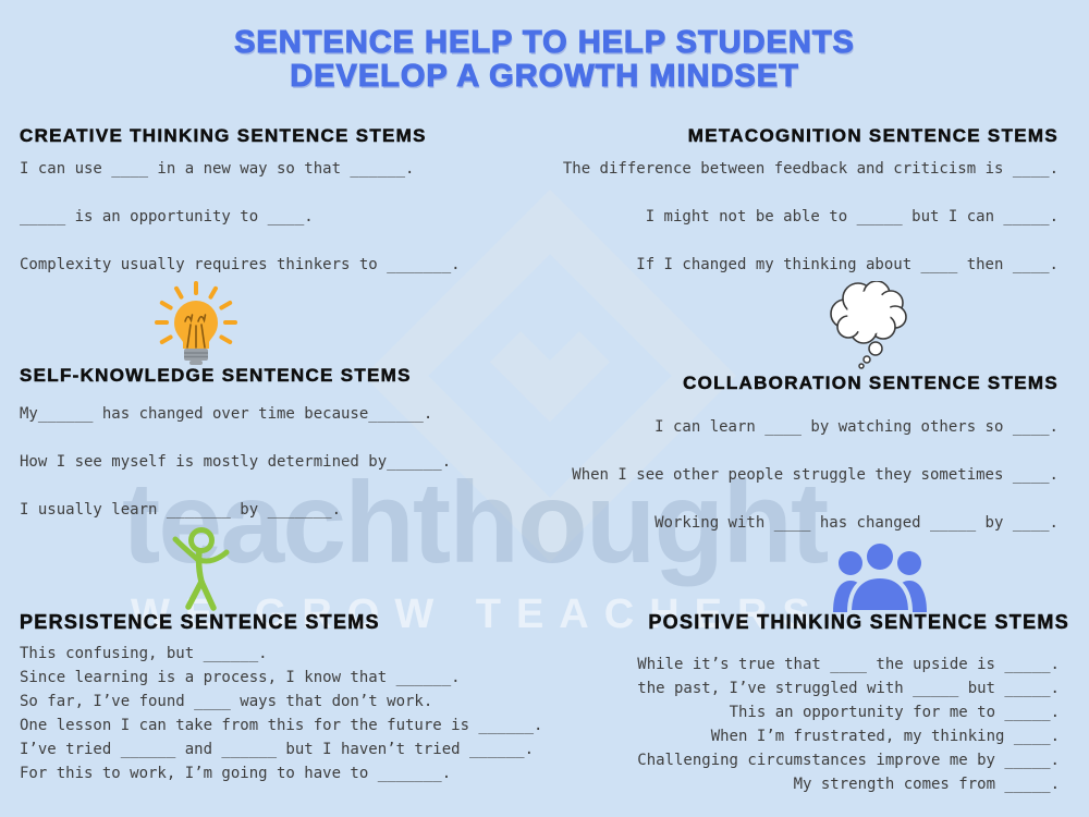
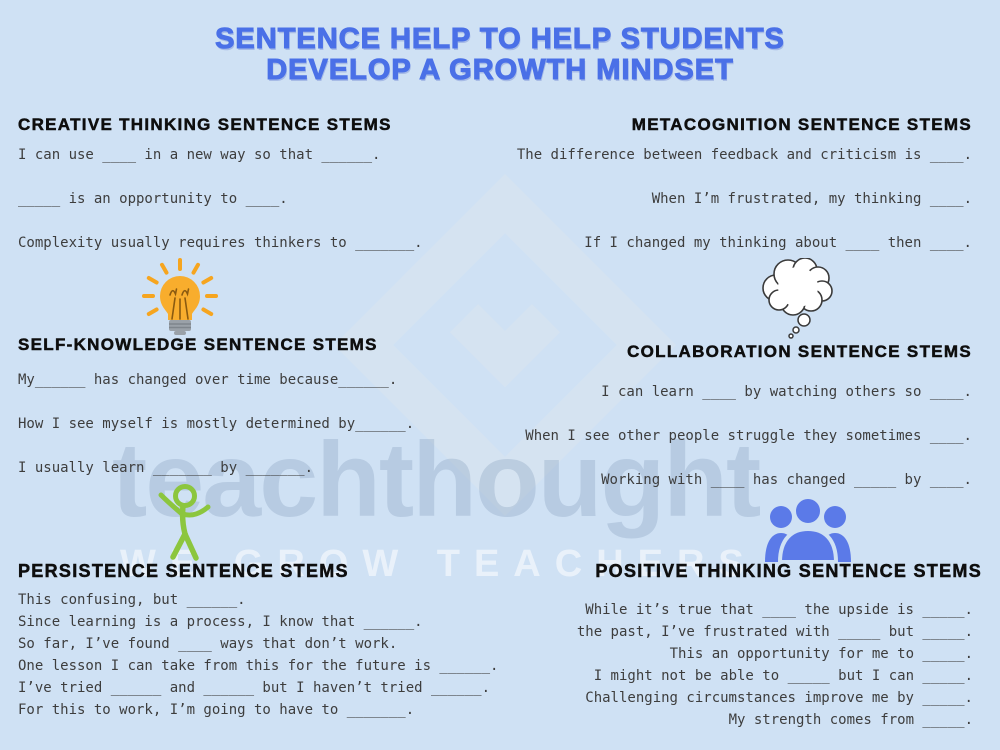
  teachthought
  WE GROW TEACHERS
  SENTENCE HELP TO HELP STUDENTS
  DEVELOP A GROWTH MINDSET
  CREATIVE THINKING SENTENCE STEMS
  I can use ____ in a new way so that ______.
  _____ is an opportunity to ____.
  Complexity usually requires thinkers to _______.
  METACOGNITION SENTENCE STEMS
  The difference between feedback and criticism is ____.
- I might not be able to _____ but I can _____.
+ When I’m frustrated, my thinking ____.
  If I changed my thinking about ____ then ____.
  SELF-KNOWLEDGE SENTENCE STEMS
  My______ has changed over time because______.
  How I see myself is mostly determined by______.
  I usually learn _______ by _______.
  COLLABORATION SENTENCE STEMS
  I can learn ____ by watching others so ____.
  When I see other people struggle they sometimes ____.
  Working with ____ has changed _____ by ____.
  PERSISTENCE SENTENCE STEMS
  This confusing, but ______.
  Since learning is a process, I know that ______.
  So far, I’ve found ____ ways that don’t work.
  One lesson I can take from this for the future is ______.
  I’ve tried ______ and ______ but I haven’t tried ______.
  For this to work, I’m going to have to _______.
  POSITIVE THINKING SENTENCE STEMS
  While it’s true that ____ the upside is _____.
- the past, I’ve struggled with _____ but _____.
+ the past, I’ve frustrated with _____ but _____.
  This an opportunity for me to _____.
- When I’m frustrated, my thinking ____.
+ I might not be able to _____ but I can _____.
  Challenging circumstances improve me by _____.
  My strength comes from _____.
